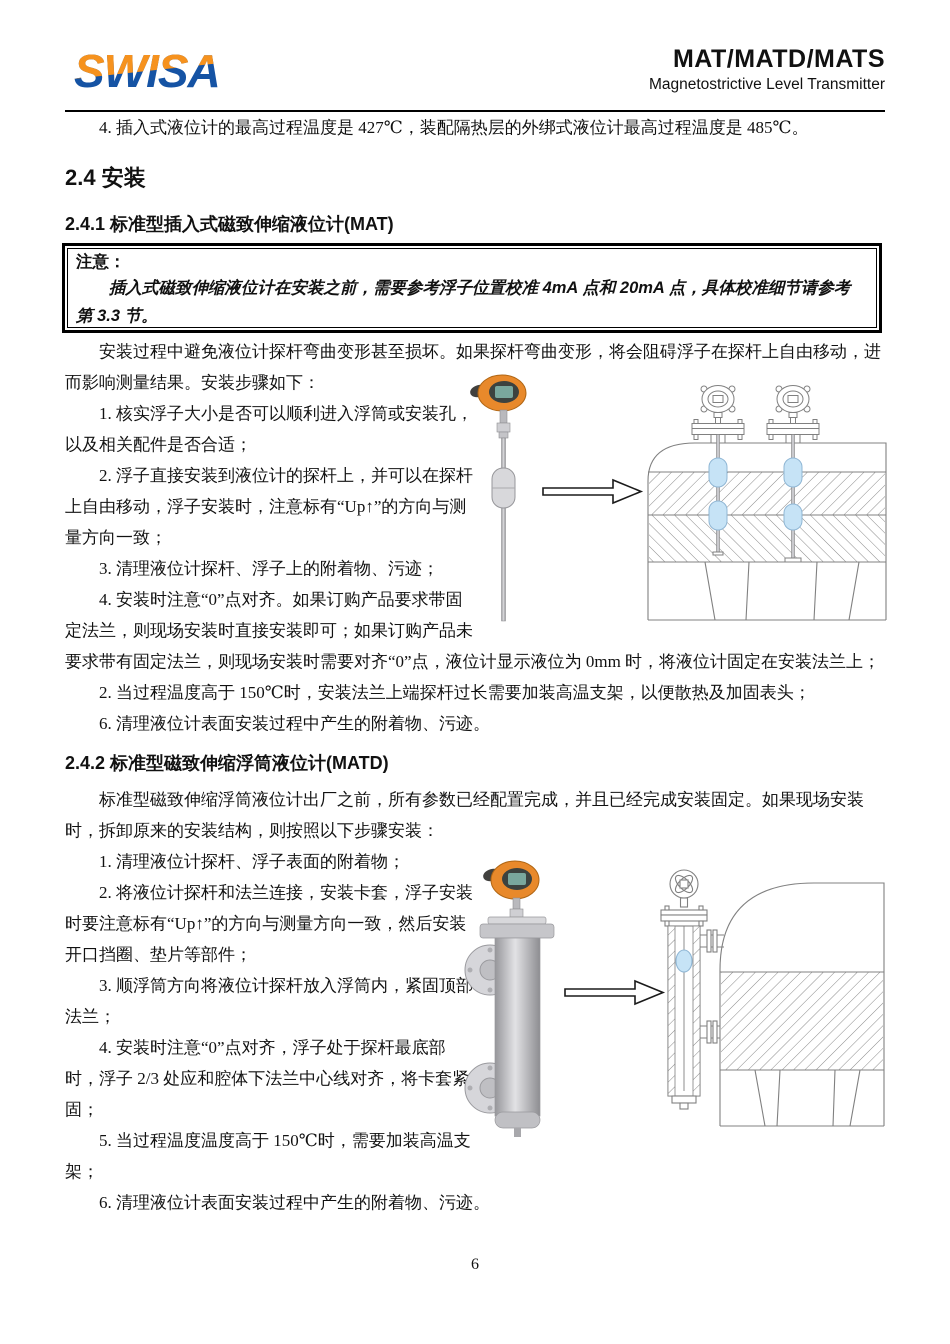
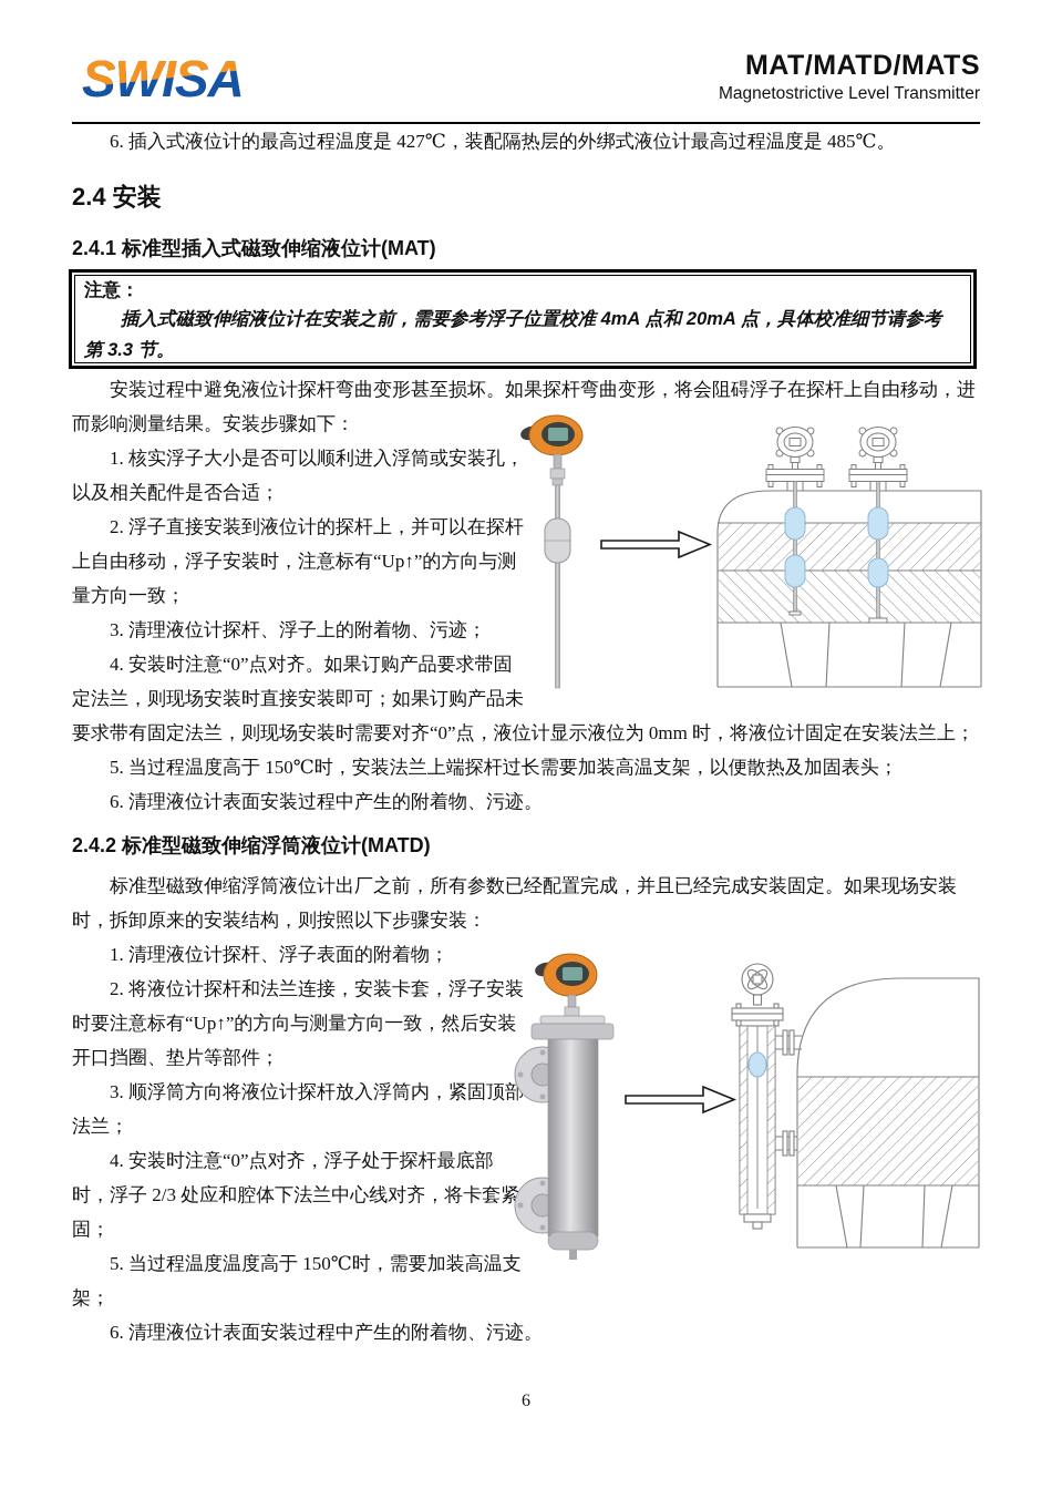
  SWISA
  MAT/MATD/MATS
  Magnetostrictive Level Transmitter
- 4. 插入式液位计的最高过程温度是 427℃，装配隔热层的外绑式液位计最高过程温度是 485℃。
+ 6. 插入式液位计的最高过程温度是 427℃，装配隔热层的外绑式液位计最高过程温度是 485℃。
  2.4 安装
  2.4.1 标准型插入式磁致伸缩液位计(MAT)
  注意：
  插入式磁致伸缩液位计在安装之前，需要参考浮子位置校准 4mA 点和 20mA 点，具体校准细节请参考第 3.3 节。
  安装过程中避免液位计探杆弯曲变形甚至损坏。如果探杆弯曲变形，将会阻碍浮子在探杆上自由移动，进而影响测量结果。安装步骤如下：
  1. 核实浮子大小是否可以顺利进入浮筒或安装孔，以及相关配件是否合适；
  2. 浮子直接安装到液位计的探杆上，并可以在探杆上自由移动，浮子安装时，注意标有“Up↑”的方向与测量方向一致；
  3. 清理液位计探杆、浮子上的附着物、污迹；
  4. 安装时注意“0”点对齐。如果订购产品要求带固定法兰，则现场安装时直接安装即可；如果订购产品未要求带有固定法兰，则现场安装时需要对齐“0”点，液位计显示液位为 0mm 时，将液位计固定在安装法兰上；
- 2. 当过程温度高于 150℃时，安装法兰上端探杆过长需要加装高温支架，以便散热及加固表头；
+ 5. 当过程温度高于 150℃时，安装法兰上端探杆过长需要加装高温支架，以便散热及加固表头；
  6. 清理液位计表面安装过程中产生的附着物、污迹。
  2.4.2 标准型磁致伸缩浮筒液位计(MATD)
  标准型磁致伸缩浮筒液位计出厂之前，所有参数已经配置完成，并且已经完成安装固定。如果现场安装时，拆卸原来的安装结构，则按照以下步骤安装：
  1. 清理液位计探杆、浮子表面的附着物；
  2. 将液位计探杆和法兰连接，安装卡套，浮子安装时要注意标有“Up↑”的方向与测量方向一致，然后安装开口挡圈、垫片等部件；
  3. 顺浮筒方向将液位计探杆放入浮筒内，紧固顶部法兰；
  4. 安装时注意“0”点对齐，浮子处于探杆最底部时，浮子 2/3 处应和腔体下法兰中心线对齐，将卡套紧固；
  5. 当过程温度温度高于 150℃时，需要加装高温支架；
  6. 清理液位计表面安装过程中产生的附着物、污迹。
  6
